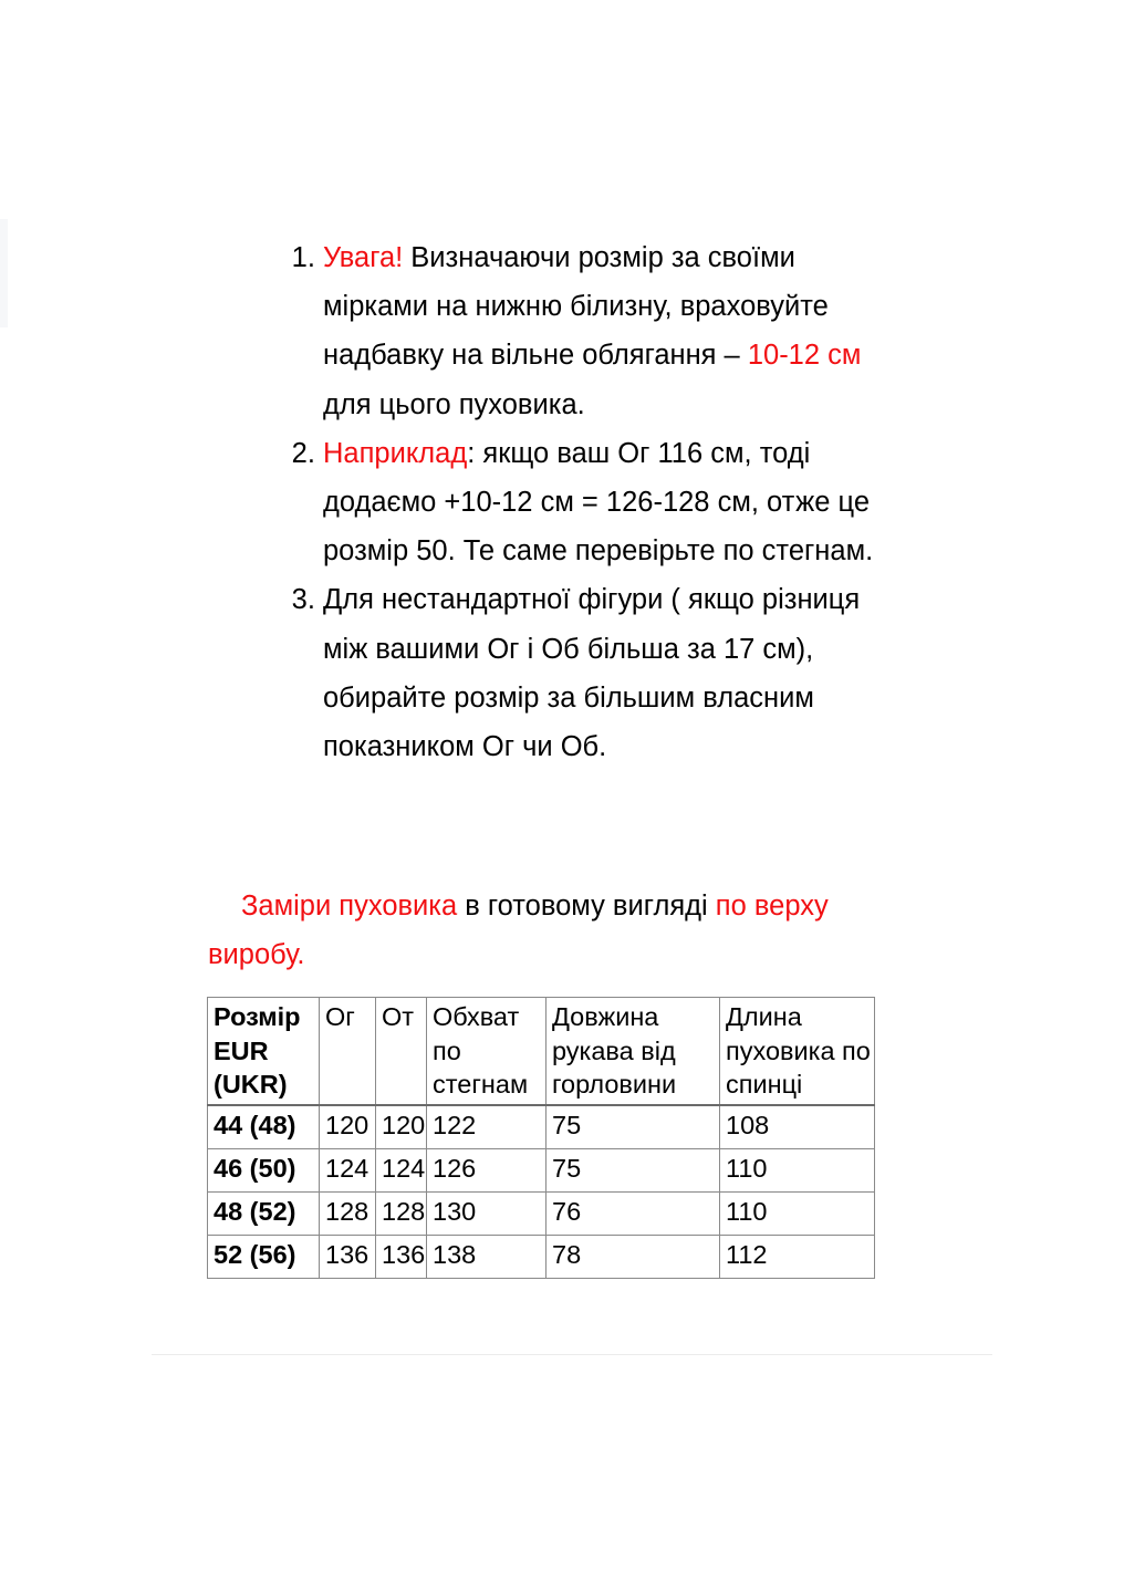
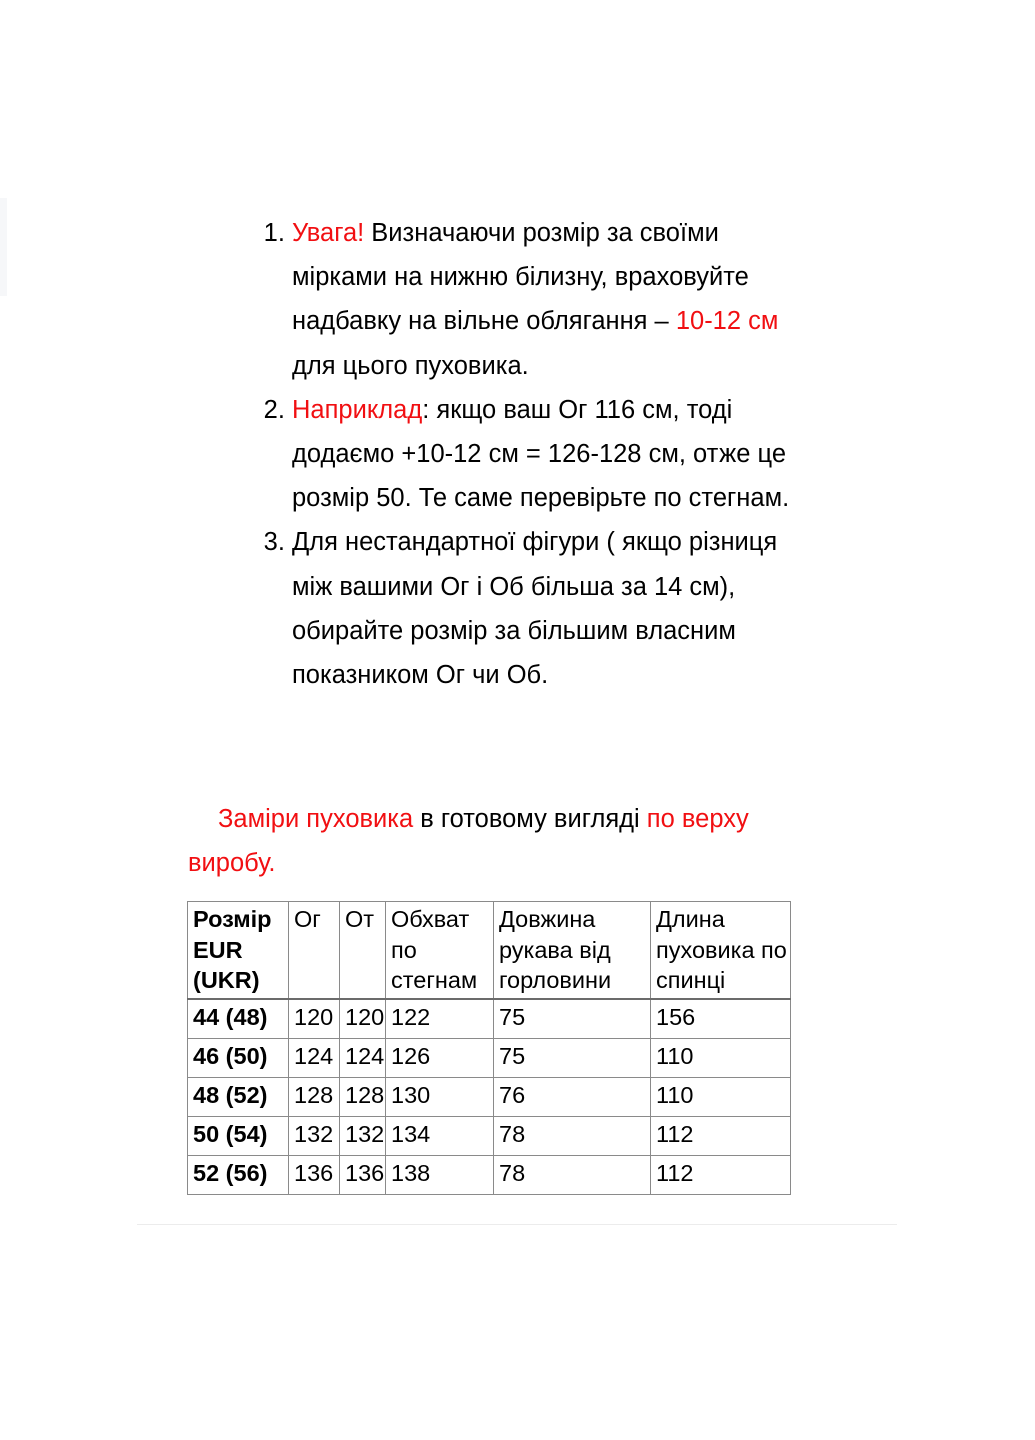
  Увага! Визначаючи розмір за своїми мірками на нижню білизну, враховуйте надбавку на вільне облягання – 10-12 см для цього пуховика.
  Наприклад: якщо ваш Ог 116 см, тоді додаємо +10-12 см = 126-128 см, отже це розмір 50. Те саме перевірьте по стегнам.
- Для нестандартної фігури ( якщо різниця між вашими Ог і Об більша за 17 см), обирайте розмір за більшим власним показником Ог чи Об.
+ Для нестандартної фігури ( якщо різниця між вашими Ог і Об більша за 14 см), обирайте розмір за більшим власним показником Ог чи Об.
  Заміри пуховика в готовому вигляді по верху виробу.
  Розмір EUR (UKR)	Ог	От	Обхват по стегнам	Довжина рукава від горловини	Длина пуховика по спинці
- 44 (48)	120	120	122	75	108
+ 44 (48)	120	120	122	75	156
  46 (50)	124	124	126	75	110
  48 (52)	128	128	130	76	110
+ 50 (54)	132	132	134	78	112
  52 (56)	136	136	138	78	112
